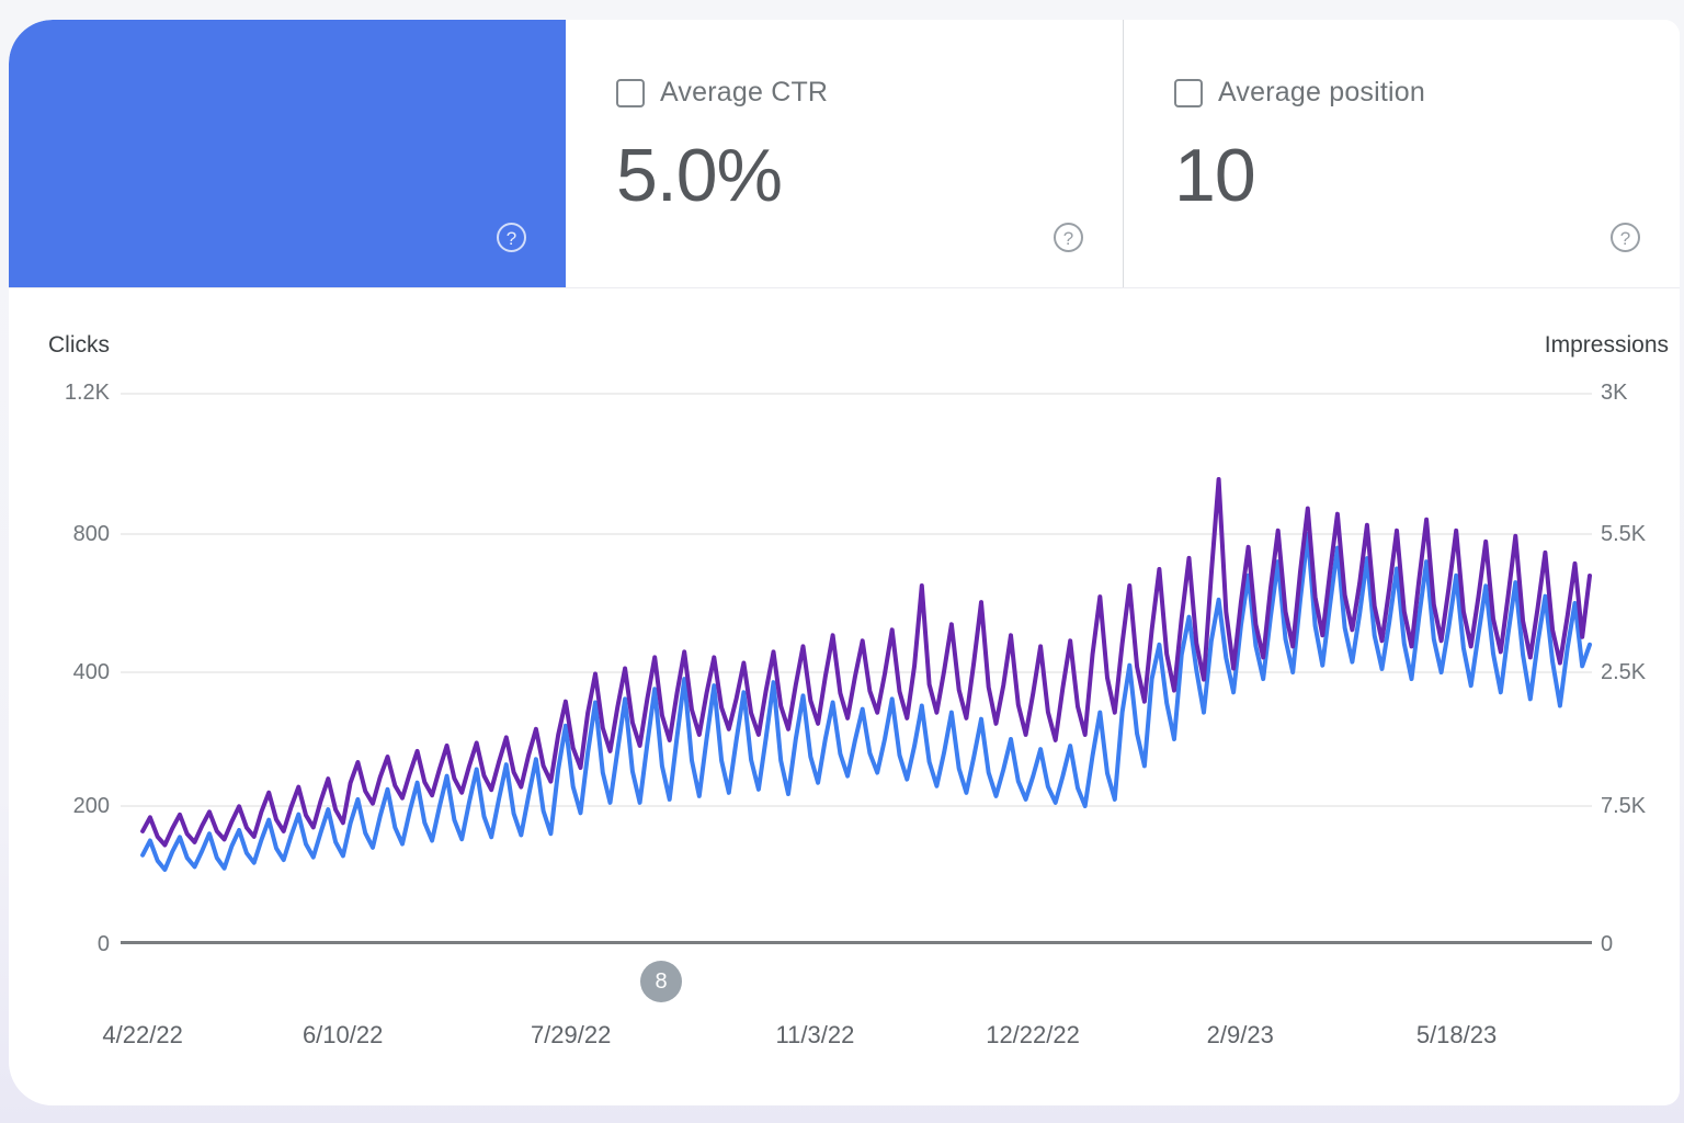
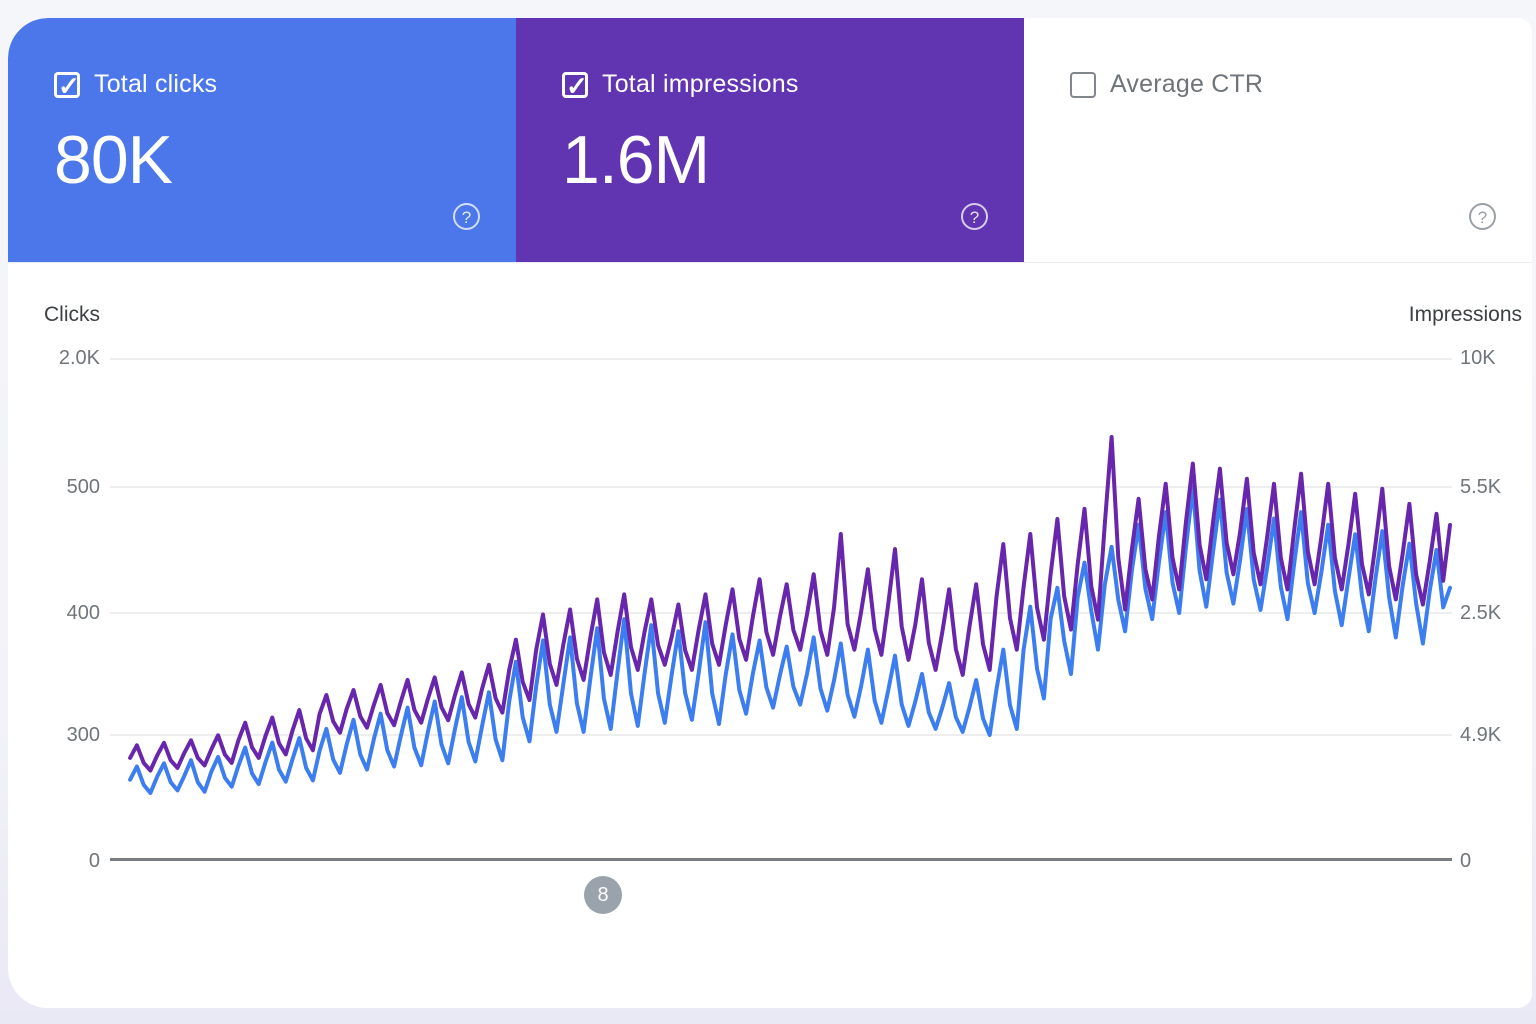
+ Total clicks
+ 80K
+ Total impressions
+ 1.6M
  Average CTR
- 5.0%
- Average position
- 10
  Clicks
  Impressions
- 1.2K
+ 2.0K
- 800
+ 500
  400
- 200
+ 300
  0
- 3K
+ 10K
  5.5K
  2.5K
- 7.5K
+ 4.9K
  0
  8
- 4/22/22
- 6/10/22
- 7/29/22
- 11/3/22
- 12/22/22
- 2/9/23
- 5/18/23
